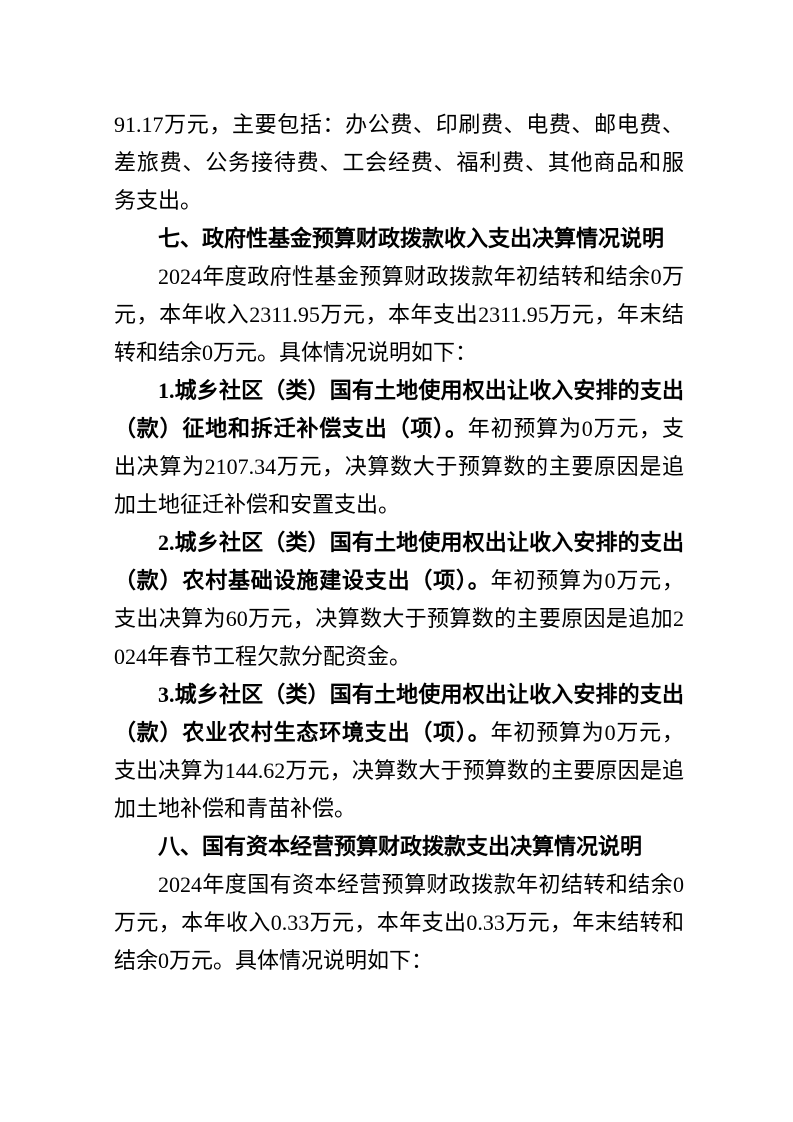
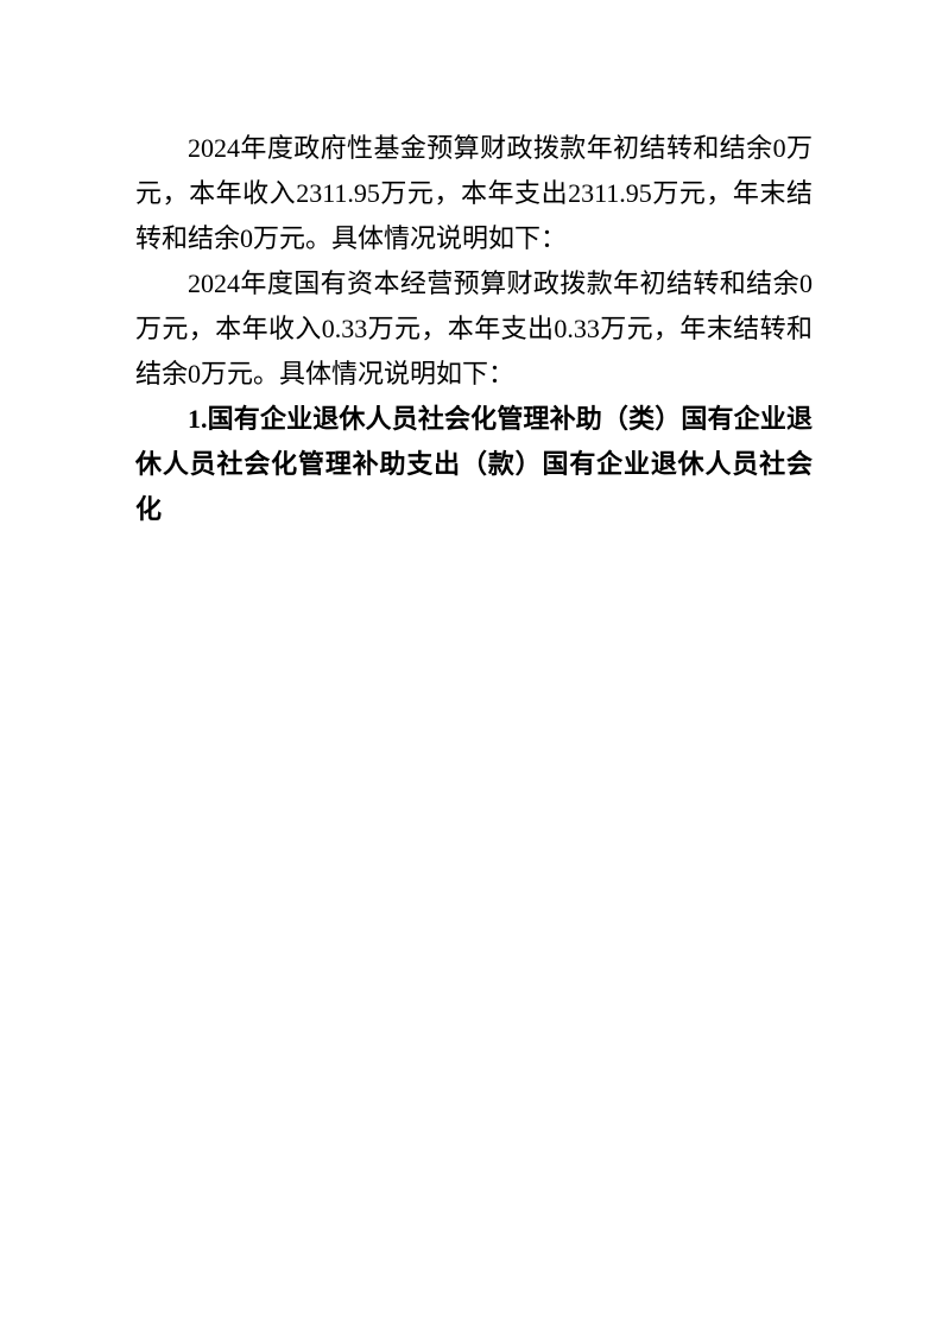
- 91.17万元，主要包括：办公费、印刷费、电费、邮电费、差旅费、公务接待费、工会经费、福利费、其他商品和服务支出。
- 七、政府性基金预算财政拨款收入支出决算情况说明
  2024年度政府性基金预算财政拨款年初结转和结余0万元，本年收入2311.95万元，本年支出2311.95万元，年末结转和结余0万元。具体情况说明如下：
- 1.城乡社区（类）国有土地使用权出让收入安排的支出（款）征地和拆迁补偿支出（项）。年初预算为0万元，支出决算为2107.34万元，决算数大于预算数的主要原因是追加土地征迁补偿和安置支出。
- 2.城乡社区（类）国有土地使用权出让收入安排的支出（款）农村基础设施建设支出（项）。年初预算为0万元，支出决算为60万元，决算数大于预算数的主要原因是追加2024年春节工程欠款分配资金。
- 3.城乡社区（类）国有土地使用权出让收入安排的支出（款）农业农村生态环境支出（项）。年初预算为0万元，支出决算为144.62万元，决算数大于预算数的主要原因是追加土地补偿和青苗补偿。
- 八、国有资本经营预算财政拨款支出决算情况说明
  2024年度国有资本经营预算财政拨款年初结转和结余0万元，本年收入0.33万元，本年支出0.33万元，年末结转和结余0万元。具体情况说明如下：
+ 1.国有企业退休人员社会化管理补助（类）国有企业退休人员社会化管理补助支出（款）国有企业退休人员社会化
